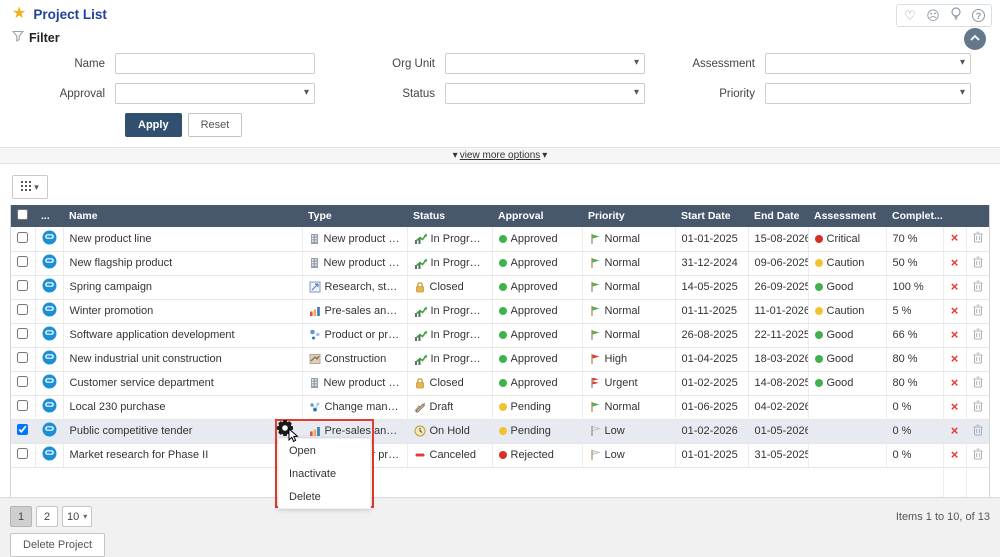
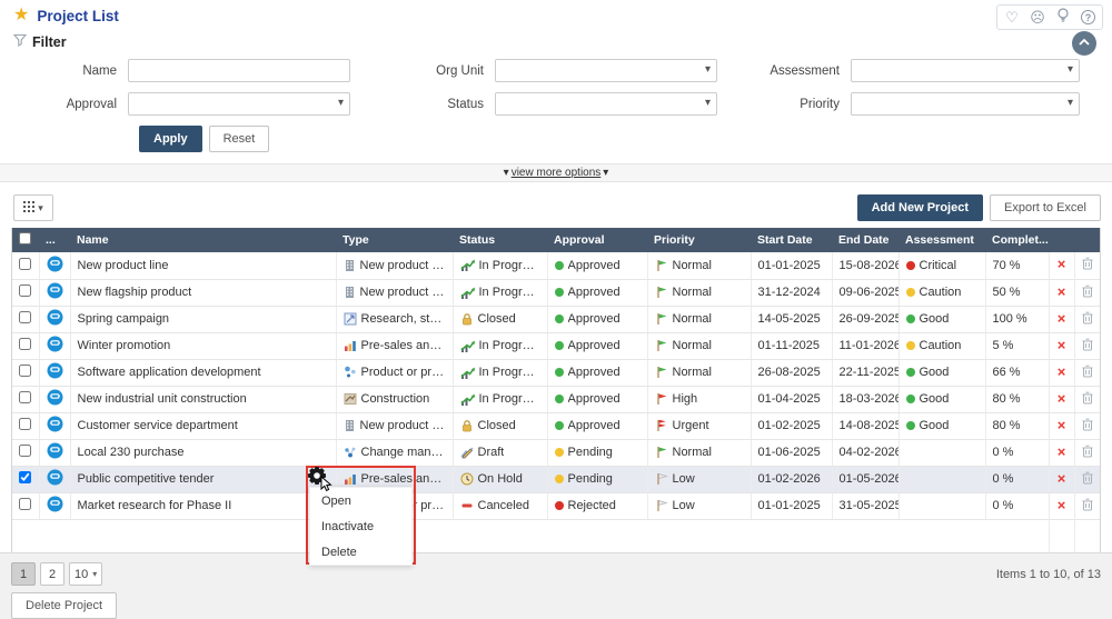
  ★
  Project List
  ♡
  ☹
  ?
  Filter
  Name
  Org Unit
  ▾
  Assessment
  ▾
  Approval
  ▾
  Status
  ▾
  Priority
  ▾
  Apply
  Reset
  ▾
  view more options
  ▾
  ▾
+ Add New Project
+ Export to Excel
  	...	Name	Type	Status	Approval	Priority	Start Date	End Date	Assessment	Complet...
  		New product line	New product of	In Progress	Approved	Normal	01-01-2025	15-08-202	Critical	70 %	×
  		New flagship product	New product of	In Progress	Approved	Normal	31-12-2024	09-06-202	Caution	50 %	×
  		Spring campaign	Research, stud	Closed	Approved	Normal	14-05-2025	26-09-202	Good	100 %	×
  		Winter promotion	Pre-sales and c	In Progress	Approved	Normal	01-11-2025	11-01-2026	Caution	5 %	×
  		Software application development	Product or proc	In Progress	Approved	Normal	26-08-2025	22-11-2025	Good	66 %	×
  		New industrial unit construction	Construction	In Progress	Approved	High	01-04-2025	18-03-202	Good	80 %	×
  		Customer service department	New product of	Closed	Approved	Urgent	01-02-2025	14-08-202	Good	80 %	×
  		Local 230 purchase	Change manag	Draft	Pending	Normal	01-06-2025	04-02-202		0 %	×
  		Public competitive tender	Pre-sales and c	On Hold	Pending	Low	01-02-2026	01-05-202		0 %	×
  		Market research for Phase II	r proc	Canceled	Rejected	Low	01-01-2025	31-05-202		0 %	×
  Open
  Inactivate
  Delete
  1
  2
  10
  ▾
  Items 1 to 10, of 13
  Delete Project
